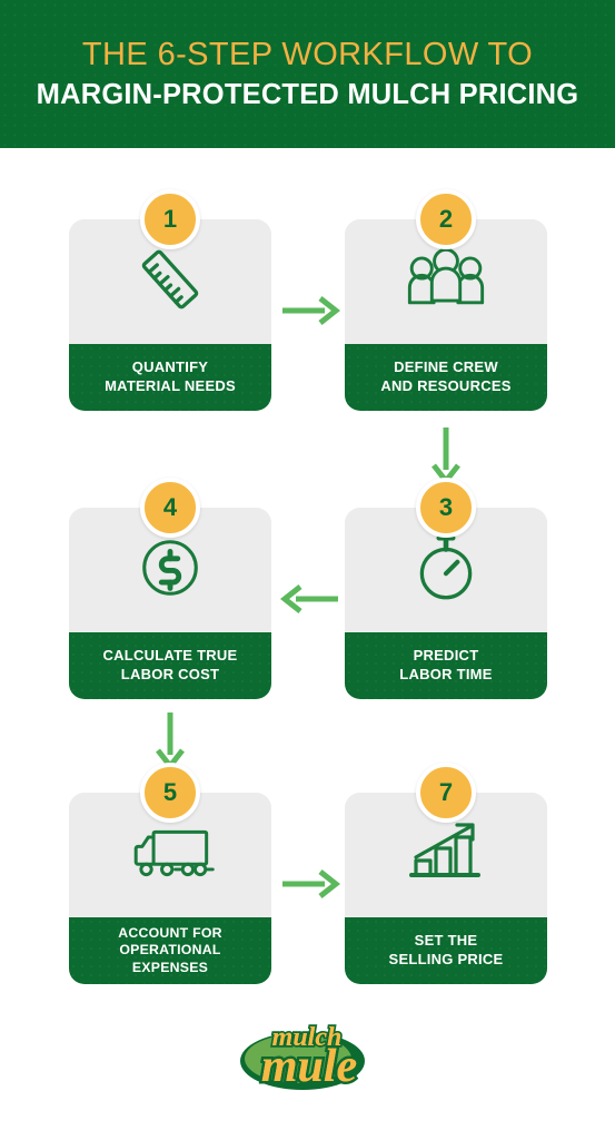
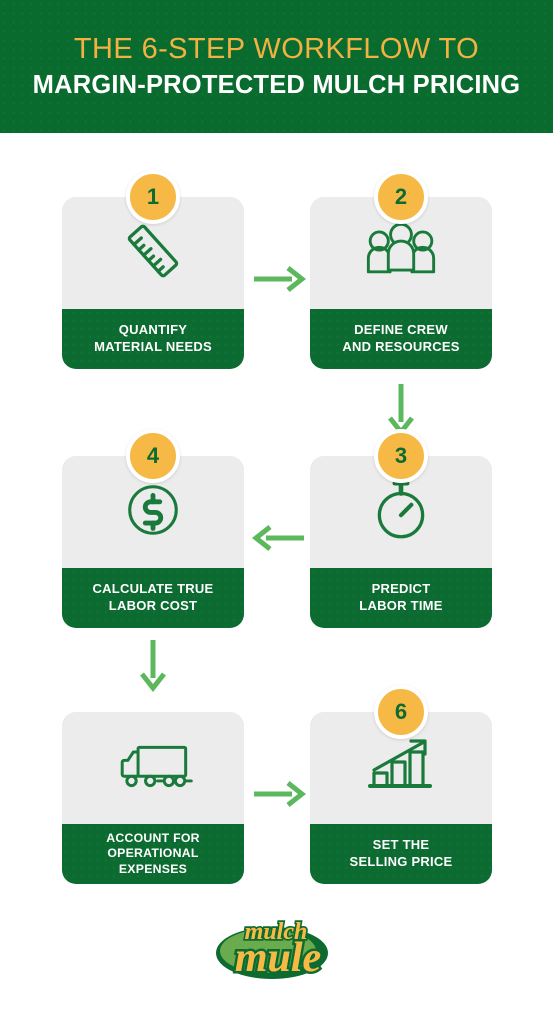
  THE 6-STEP WORKFLOW TO
  MARGIN-PROTECTED MULCH PRICING
  1
  QUANTIFY
  MATERIAL NEEDS
  2
  DEFINE CREW
  AND RESOURCES
  4
  CALCULATE TRUE
  LABOR COST
  3
  PREDICT
  LABOR TIME
- 5
  ACCOUNT FOR
  OPERATIONAL
  EXPENSES
- 7
+ 6
  SET THE
  SELLING PRICE
  mulch
  mule
